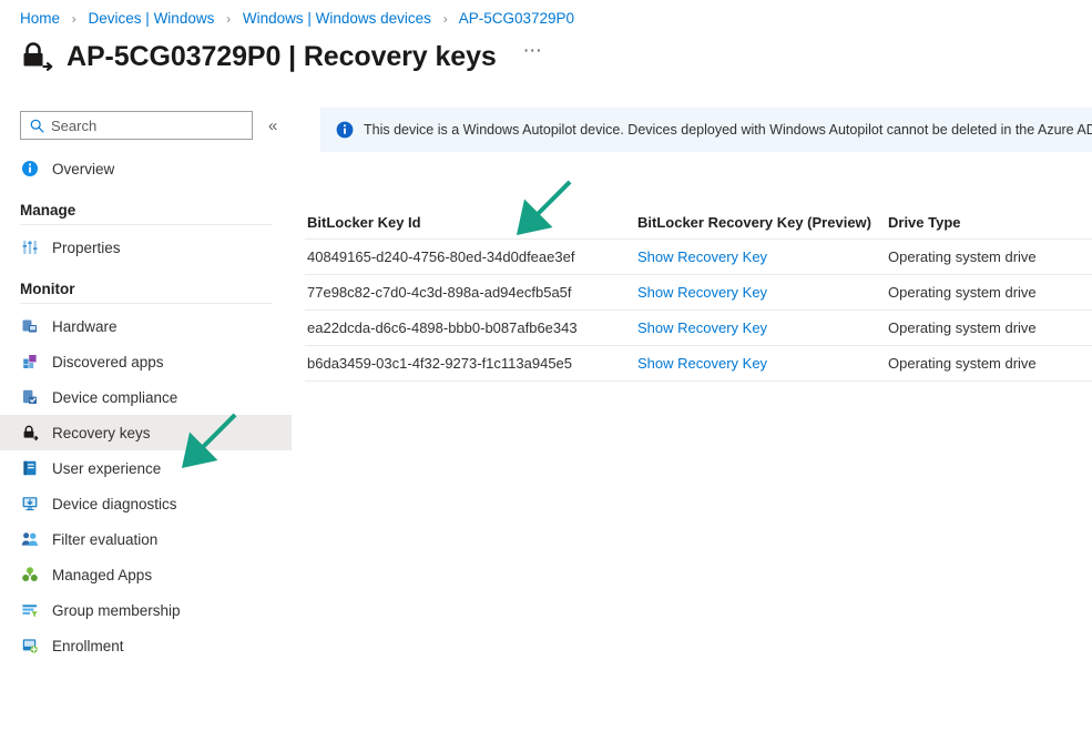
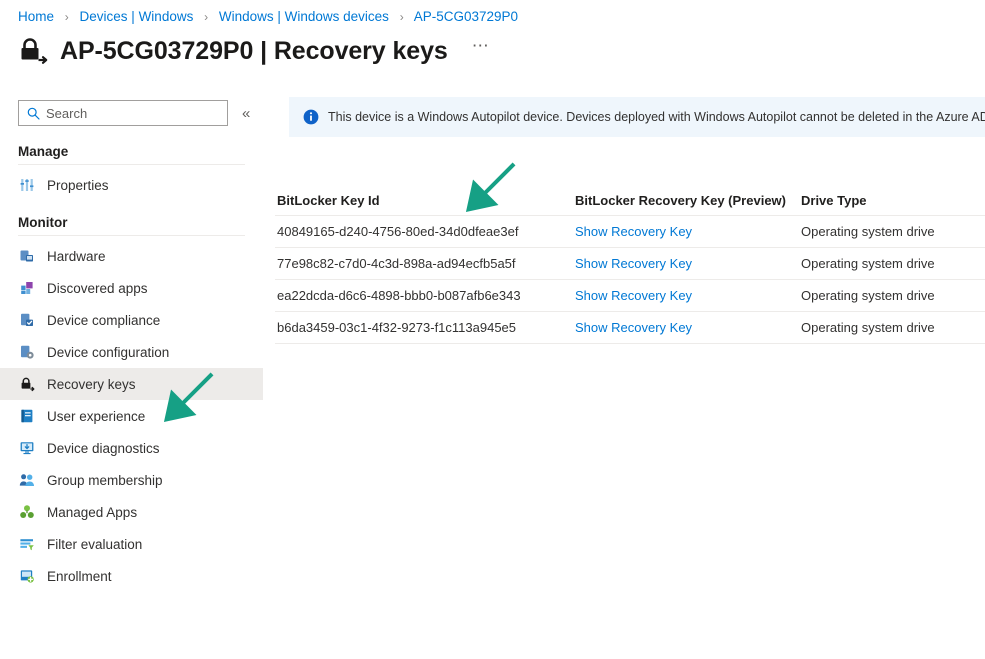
  Home › Devices | Windows › Windows | Windows devices › AP-5CG03729P0
  AP-5CG03729P0 | Recovery keys
  ⋯
  Search
  «
- Overview
  Manage
  Properties
  Monitor
  Hardware
  Discovered apps
  Device compliance
+ Device configuration
  Recovery keys
  User experience
  Device diagnostics
- Filter evaluation
+ Group membership
  Managed Apps
- Group membership
+ Filter evaluation
  Enrollment
  This device is a Windows Autopilot device. Devices deployed with Windows Autopilot cannot be deleted in the Azure AD
  BitLocker Key Id
  BitLocker Recovery Key (Preview)
  Drive Type
  40849165-d240-4756-80ed-34d0dfeae3ef
  Show Recovery Key
  Operating system drive
  77e98c82-c7d0-4c3d-898a-ad94ecfb5a5f
  Show Recovery Key
  Operating system drive
  ea22dcda-d6c6-4898-bbb0-b087afb6e343
  Show Recovery Key
  Operating system drive
  b6da3459-03c1-4f32-9273-f1c113a945e5
  Show Recovery Key
  Operating system drive
